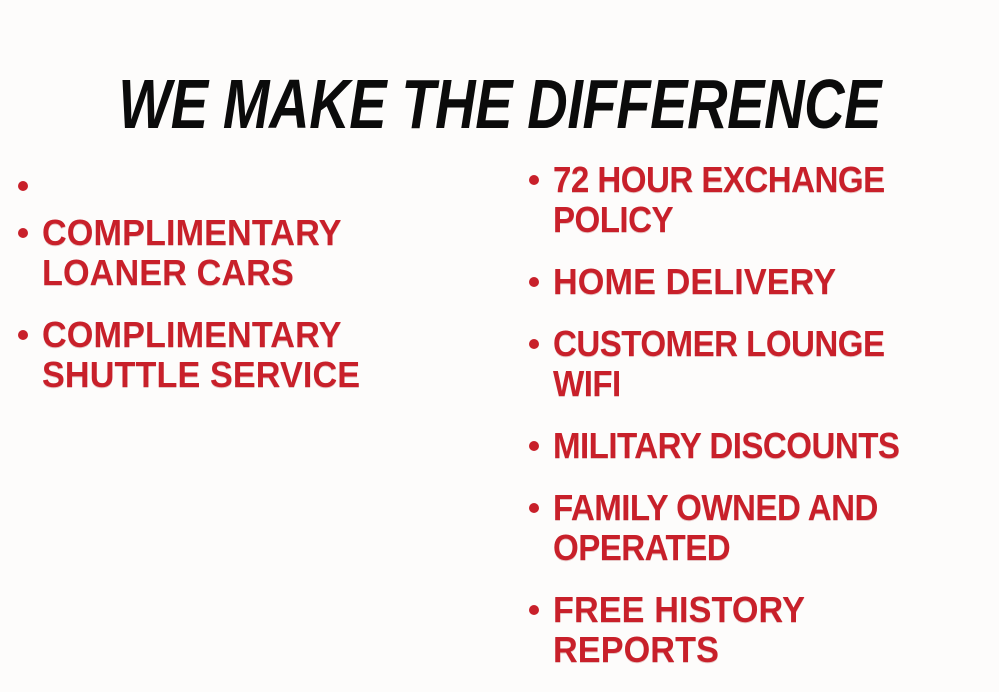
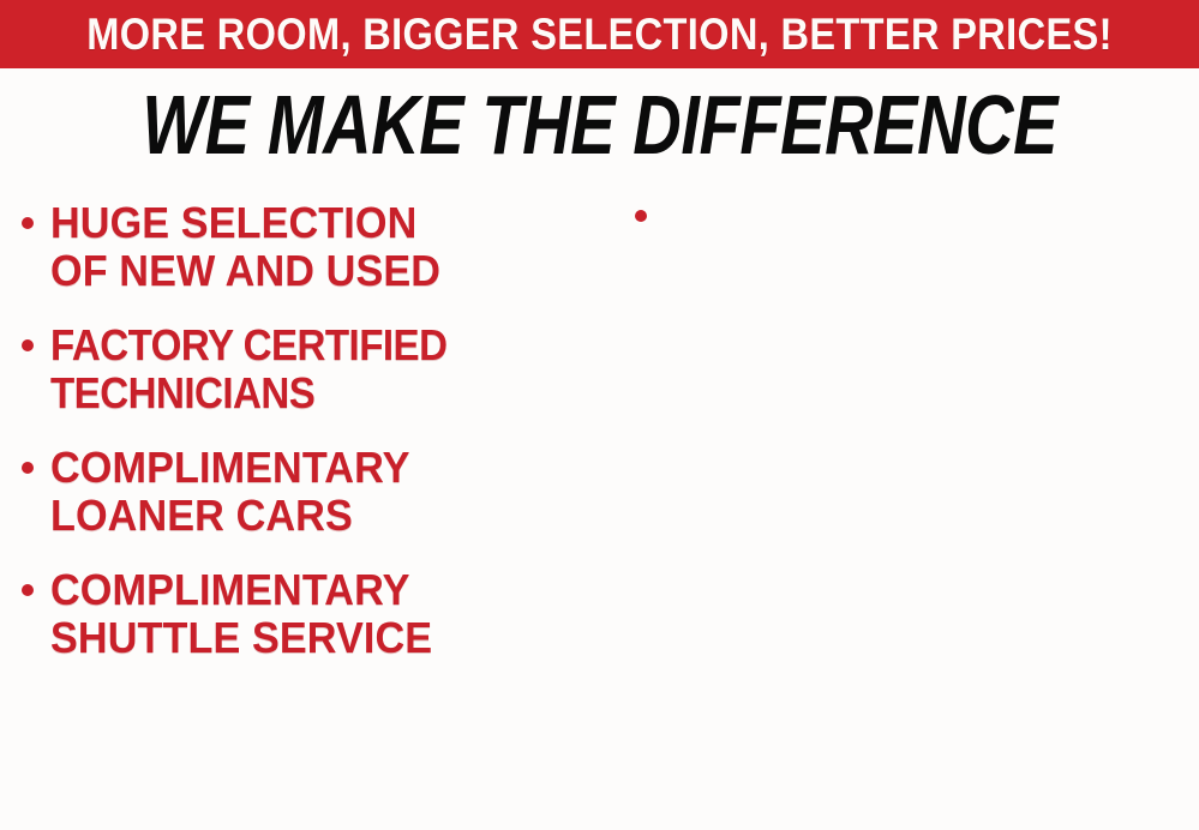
+ MORE ROOM, BIGGER SELECTION, BETTER PRICES!
  WE MAKE THE DIFFERENCE
+ HUGE SELECTION
+ OF NEW AND USED
+ FACTORY CERTIFIED
+ TECHNICIANS
  COMPLIMENTARY
  LOANER CARS
  COMPLIMENTARY
  SHUTTLE SERVICE
- 72 HOUR EXCHANGE
- POLICY
- HOME DELIVERY
- CUSTOMER LOUNGE
- WIFI
- MILITARY DISCOUNTS
- FAMILY OWNED AND
- OPERATED
- FREE HISTORY
- REPORTS
